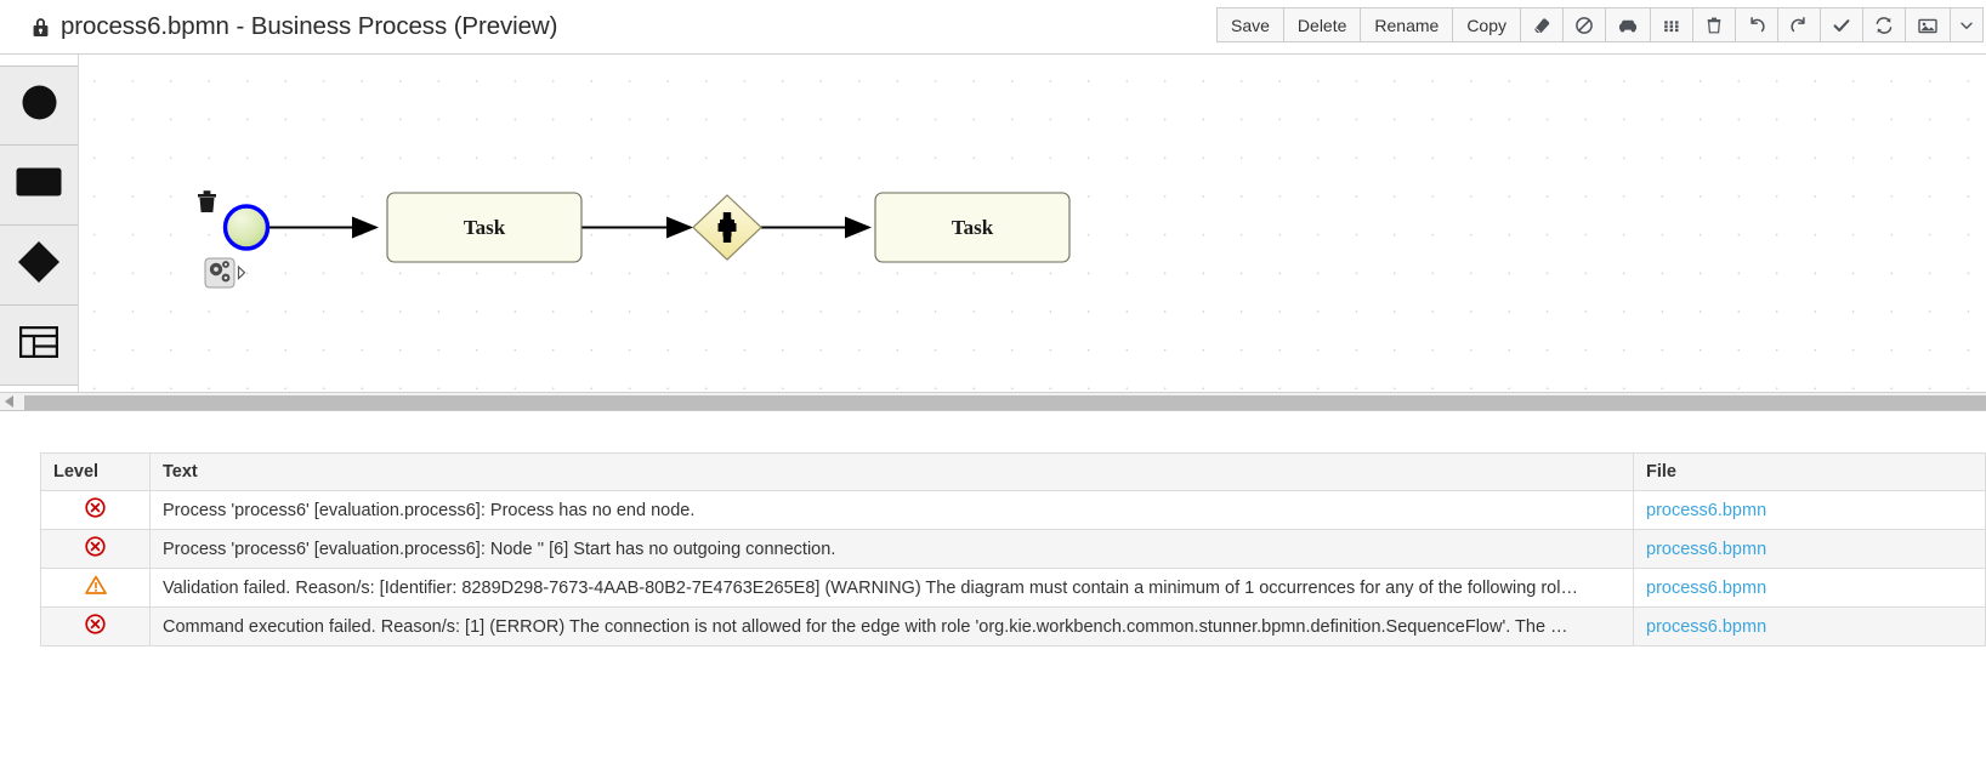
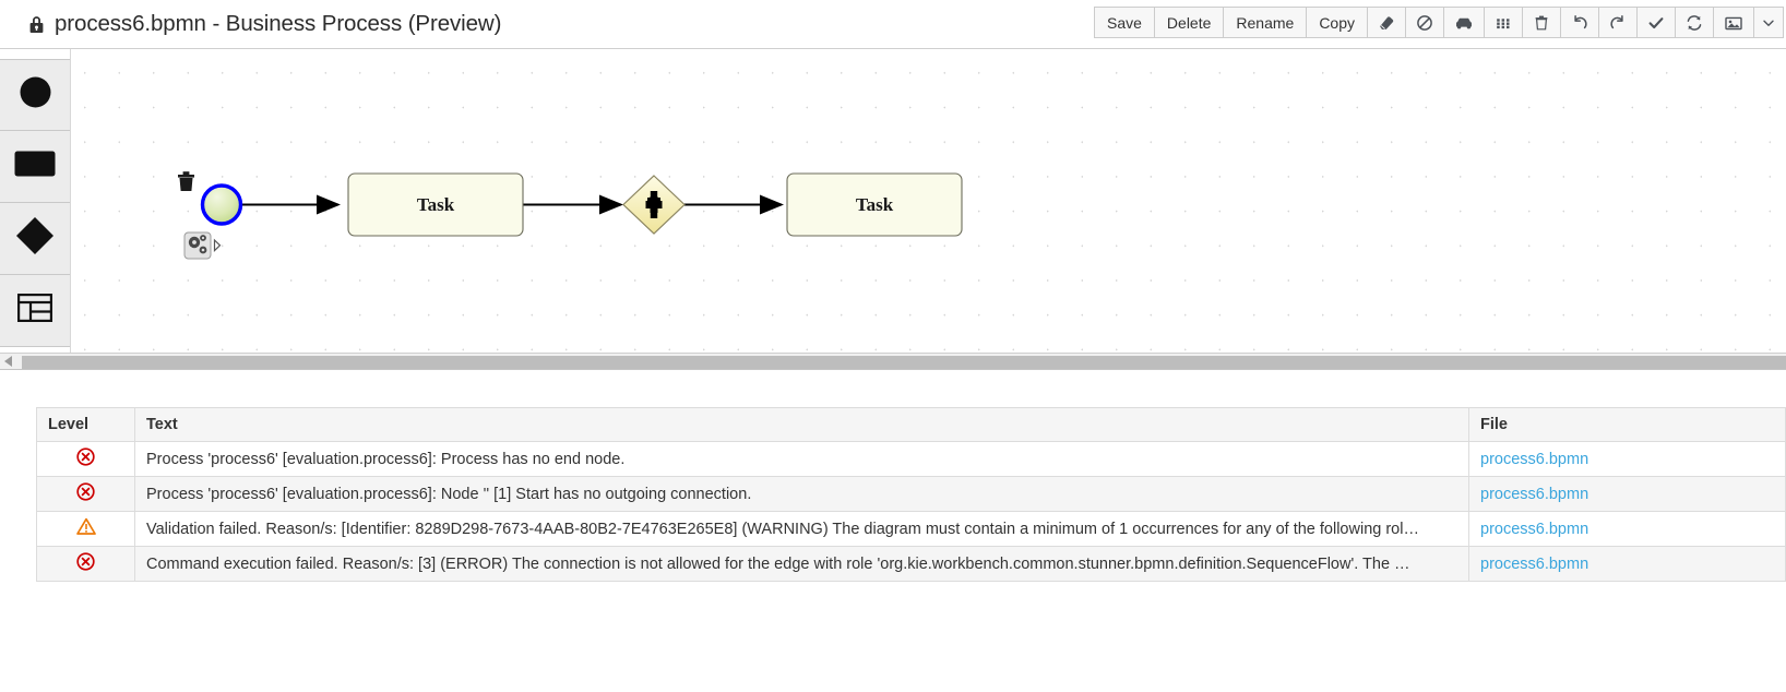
  process6.bpmn - Business Process (Preview)
  Save
  Delete
  Rename
  Copy
  Task
  Task
  Level	Text	File
  	Process 'process6' [evaluation.process6]: Process has no end node.	process6.bpmn
- 	Process 'process6' [evaluation.process6]: Node '' [6] Start has no outgoing connection.	process6.bpmn
+ 	Process 'process6' [evaluation.process6]: Node '' [1] Start has no outgoing connection.	process6.bpmn
  	Validation failed. Reason/s: [Identifier: 8289D298-7673-4AAB-80B2-7E4763E265E8] (WARNING) The diagram must contain a minimum of 1 occurrences for any of the following rol…	process6.bpmn
- 	Command execution failed. Reason/s: [1] (ERROR) The connection is not allowed for the edge with role 'org.kie.workbench.common.stunner.bpmn.definition.SequenceFlow'. The …	process6.bpmn
+ 	Command execution failed. Reason/s: [3] (ERROR) The connection is not allowed for the edge with role 'org.kie.workbench.common.stunner.bpmn.definition.SequenceFlow'. The …	process6.bpmn
